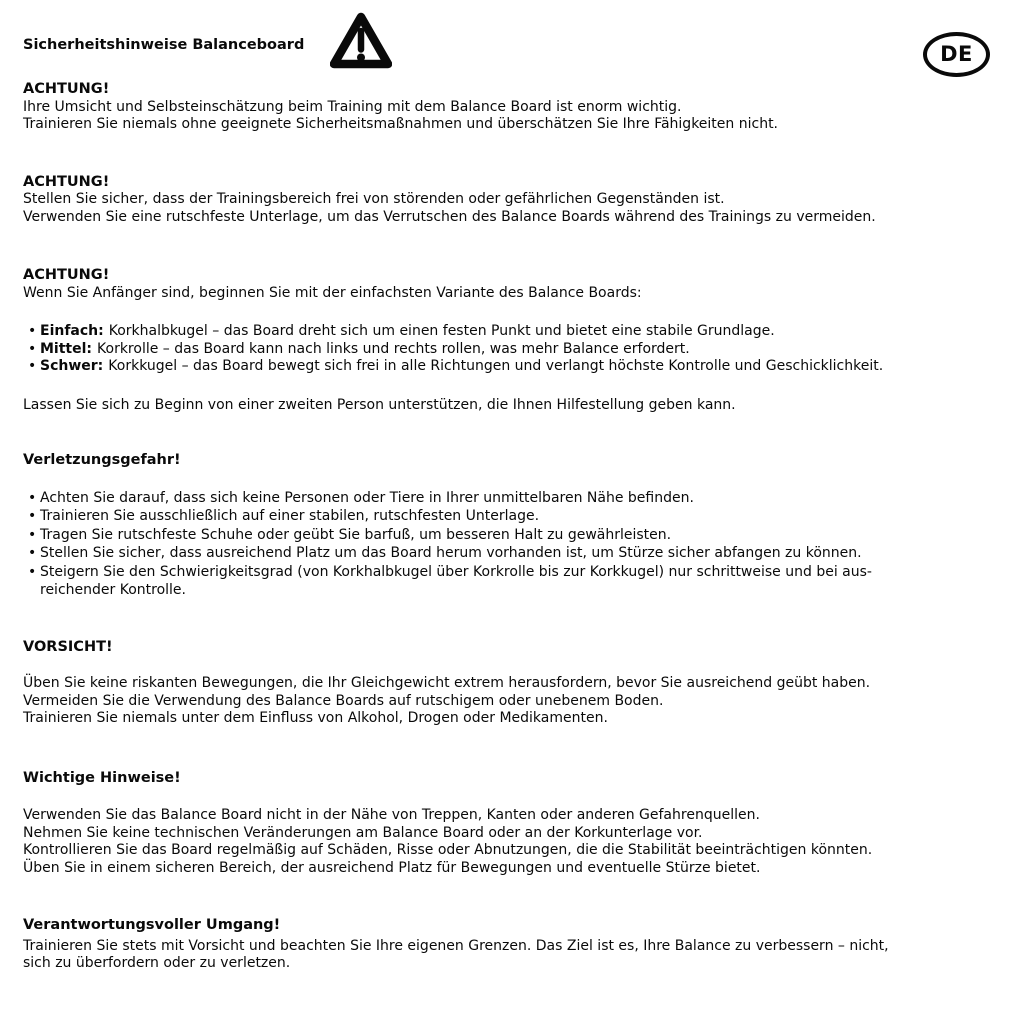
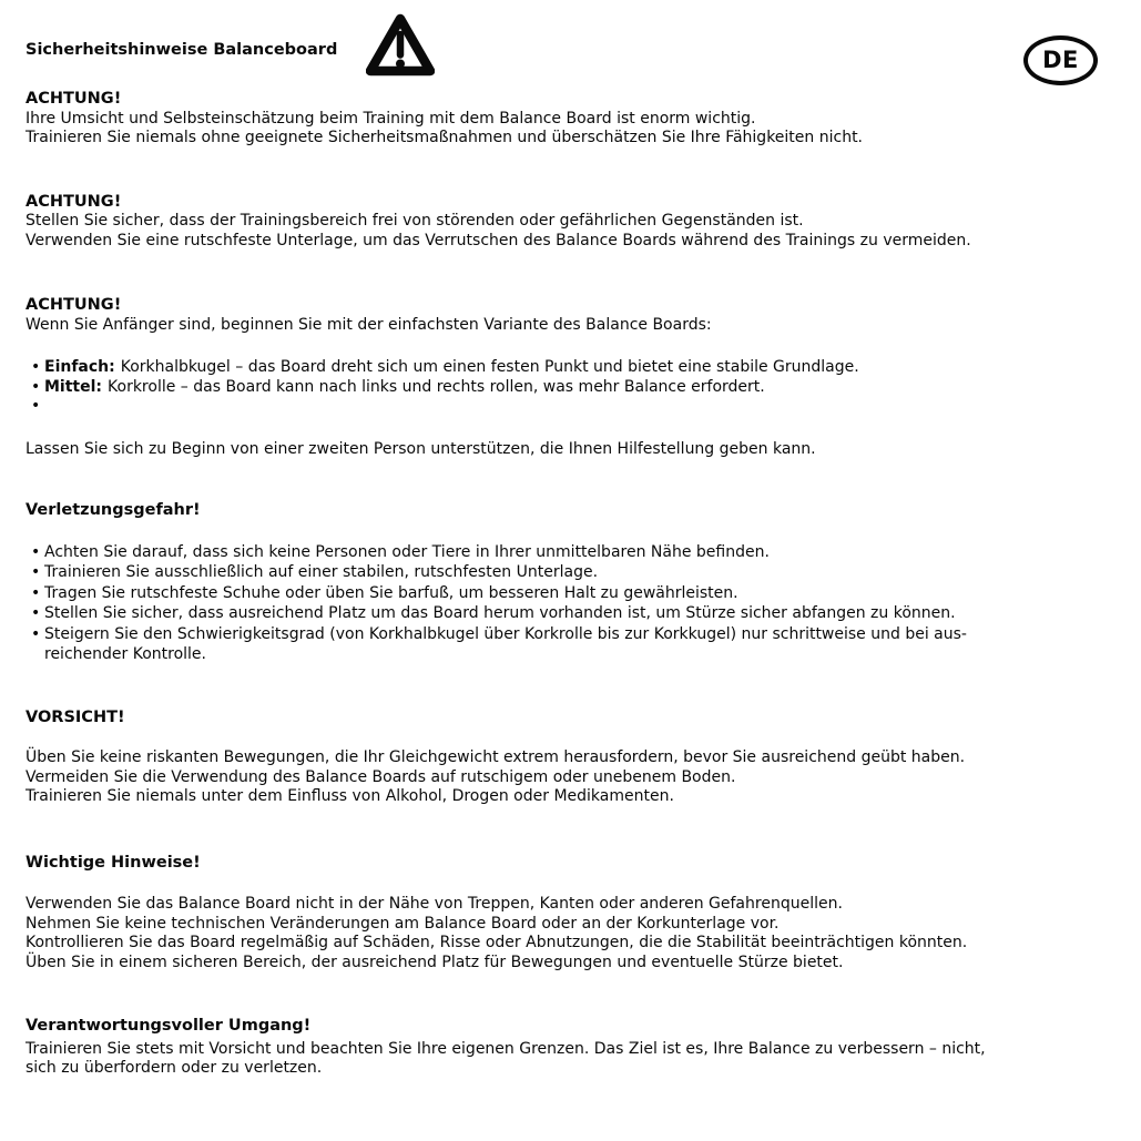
  Sicherheitshinweise Balanceboard
  DE
  ACHTUNG!
  Ihre Umsicht und Selbsteinschätzung beim Training mit dem Balance Board ist enorm wichtig.
  Trainieren Sie niemals ohne geeignete Sicherheitsmaßnahmen und überschätzen Sie Ihre Fähigkeiten nicht.
  ACHTUNG!
  Stellen Sie sicher, dass der Trainingsbereich frei von störenden oder gefährlichen Gegenständen ist.
  Verwenden Sie eine rutschfeste Unterlage, um das Verrutschen des Balance Boards während des Trainings zu vermeiden.
  ACHTUNG!
  Wenn Sie Anfänger sind, beginnen Sie mit der einfachsten Variante des Balance Boards:
  •
  Einfach: Korkhalbkugel – das Board dreht sich um einen festen Punkt und bietet eine stabile Grundlage.
  •
  Mittel: Korkrolle – das Board kann nach links und rechts rollen, was mehr Balance erfordert.
  •
- Schwer: Korkkugel – das Board bewegt sich frei in alle Richtungen und verlangt höchste Kontrolle und Geschicklichkeit.
  Lassen Sie sich zu Beginn von einer zweiten Person unterstützen, die Ihnen Hilfestellung geben kann.
  Verletzungsgefahr!
  •
  Achten Sie darauf, dass sich keine Personen oder Tiere in Ihrer unmittelbaren Nähe befinden.
  •
  Trainieren Sie ausschließlich auf einer stabilen, rutschfesten Unterlage.
  •
- Tragen Sie rutschfeste Schuhe oder geübt Sie barfuß, um besseren Halt zu gewährleisten.
+ Tragen Sie rutschfeste Schuhe oder üben Sie barfuß, um besseren Halt zu gewährleisten.
  •
  Stellen Sie sicher, dass ausreichend Platz um das Board herum vorhanden ist, um Stürze sicher abfangen zu können.
  •
  Steigern Sie den Schwierigkeitsgrad (von Korkhalbkugel über Korkrolle bis zur Korkkugel) nur schrittweise und bei aus-
  reichender Kontrolle.
  VORSICHT!
  Üben Sie keine riskanten Bewegungen, die Ihr Gleichgewicht extrem herausfordern, bevor Sie ausreichend geübt haben.
  Vermeiden Sie die Verwendung des Balance Boards auf rutschigem oder unebenem Boden.
  Trainieren Sie niemals unter dem Einfluss von Alkohol, Drogen oder Medikamenten.
  Wichtige Hinweise!
  Verwenden Sie das Balance Board nicht in der Nähe von Treppen, Kanten oder anderen Gefahrenquellen.
  Nehmen Sie keine technischen Veränderungen am Balance Board oder an der Korkunterlage vor.
  Kontrollieren Sie das Board regelmäßig auf Schäden, Risse oder Abnutzungen, die die Stabilität beeinträchtigen könnten.
  Üben Sie in einem sicheren Bereich, der ausreichend Platz für Bewegungen und eventuelle Stürze bietet.
  Verantwortungsvoller Umgang!
  Trainieren Sie stets mit Vorsicht und beachten Sie Ihre eigenen Grenzen. Das Ziel ist es, Ihre Balance zu verbessern – nicht,
  sich zu überfordern oder zu verletzen.
